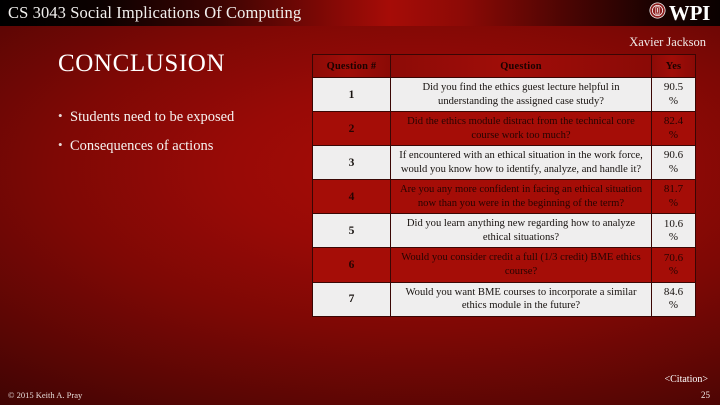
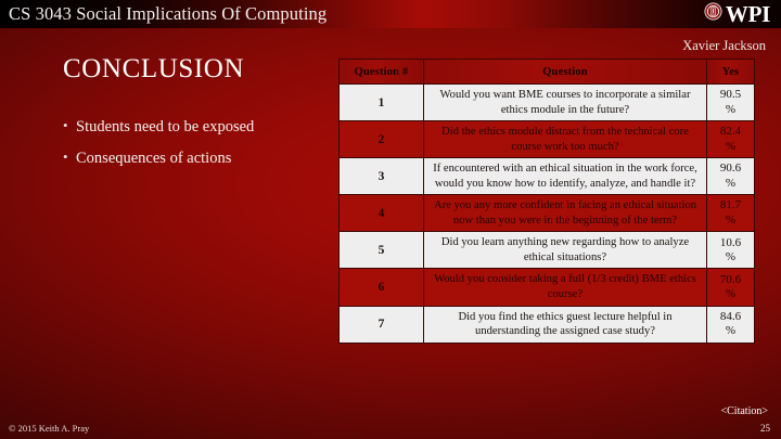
  CS 3043 Social Implications Of Computing
  WPI
  Xavier Jackson
  CONCLUSION
  •
  Students need to be exposed
  •
  Consequences of actions
  Question #	Question	Yes
- 1	Did you find the ethics guest lecture helpful in understanding the assigned case study?	90.5 %
+ 1	Would you want BME courses to incorporate a similar ethics module in the future?	90.5 %
  2	Did the ethics module distract from the technical core course work too much?	82.4 %
  3	If encountered with an ethical situation in the work force, would you know how to identify, analyze, and handle it?	90.6 %
  4	Are you any more confident in facing an ethical situation now than you were in the beginning of the term?	81.7 %
  5	Did you learn anything new regarding how to analyze ethical situations?	10.6 %
- 6	Would you consider credit a full (1/3 credit) BME ethics course?	70.6 %
+ 6	Would you consider taking a full (1/3 credit) BME ethics course?	70.6 %
- 7	Would you want BME courses to incorporate a similar ethics module in the future?	84.6 %
+ 7	Did you find the ethics guest lecture helpful in understanding the assigned case study?	84.6 %
  <Citation>
  © 2015 Keith A. Pray
  25
